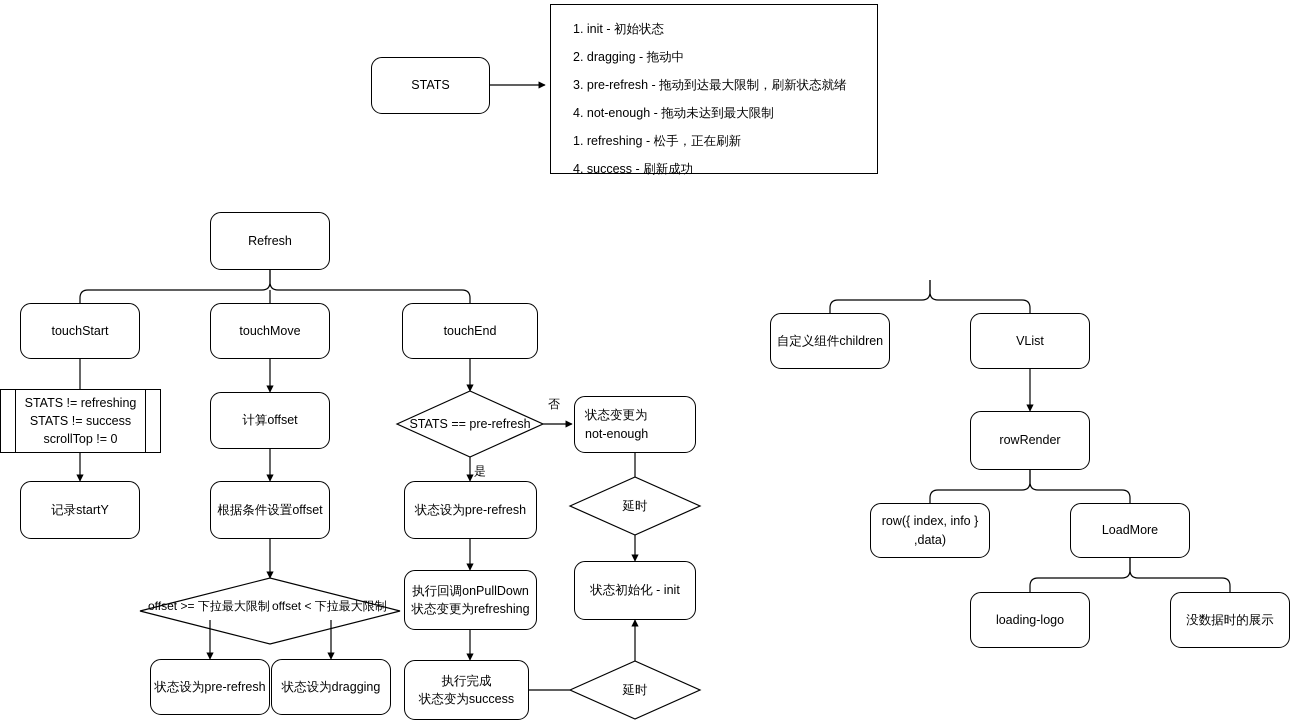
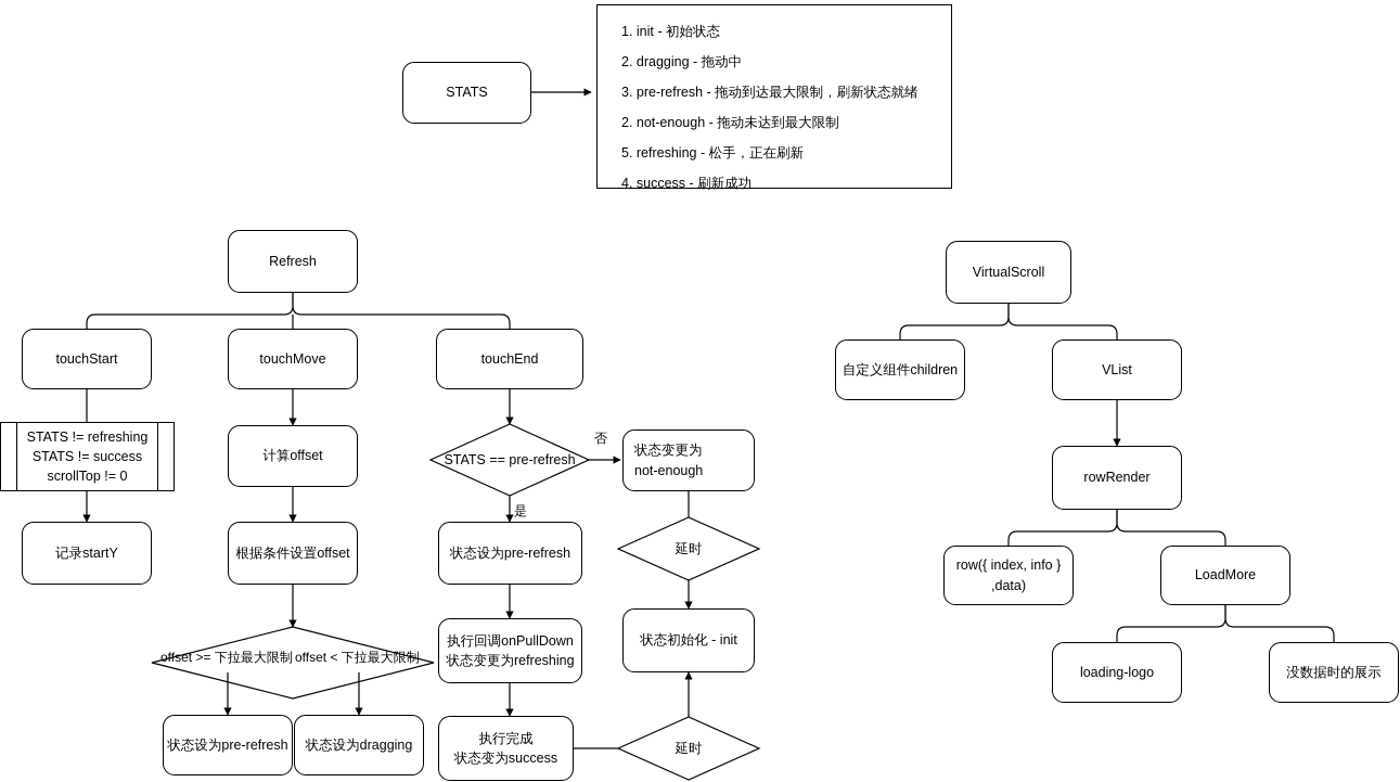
  STATS
  1. init - 初始状态
  2. dragging - 拖动中
  3. pre-refresh - 拖动到达最大限制，刷新状态就绪
- 4. not-enough - 拖动未达到最大限制
+ 2. not-enough - 拖动未达到最大限制
- 1. refreshing - 松手，正在刷新
+ 5. refreshing - 松手，正在刷新
  4. success - 刷新成功
  Refresh
  touchStart
  touchMove
  touchEnd
  STATS != refreshing
  STATS != success
  scrollTop != 0
  记录startY
  计算offset
  根据条件设置offset
  offset >= 下拉最大限制
  offset < 下拉最大限制
  状态设为pre-refresh
  状态设为dragging
  STATS == pre-refresh
  否
  是
  状态设为pre-refresh
  执行回调onPullDown
  状态变更为refreshing
  执行完成
  状态变为success
  状态变更为
  not-enough
  延时
  状态初始化 - init
  延时
+ VirtualScroll
  自定义组件children
  VList
  rowRender
  row({ index, info }
  ,data)
  LoadMore
  loading-logo
  没数据时的展示
